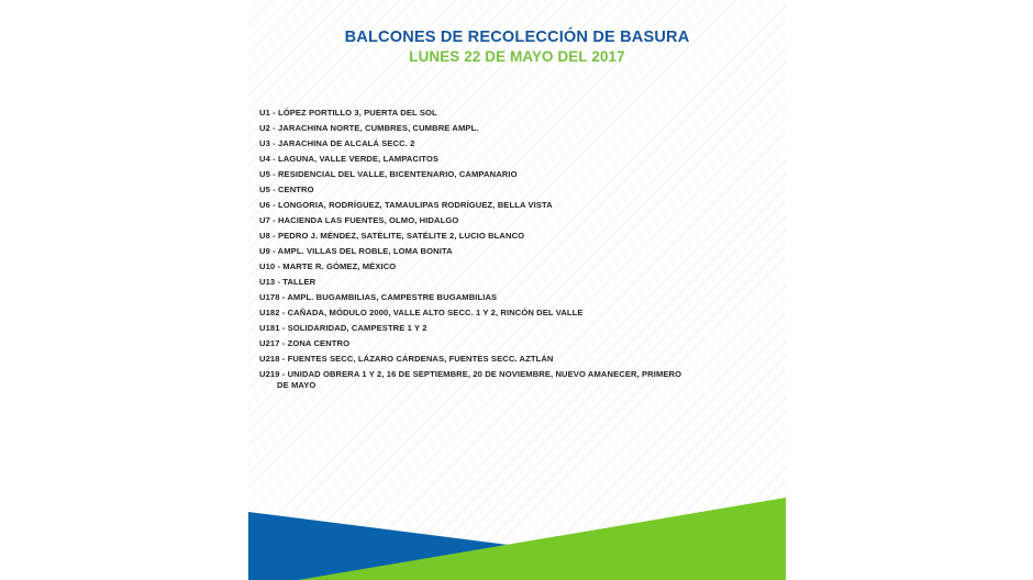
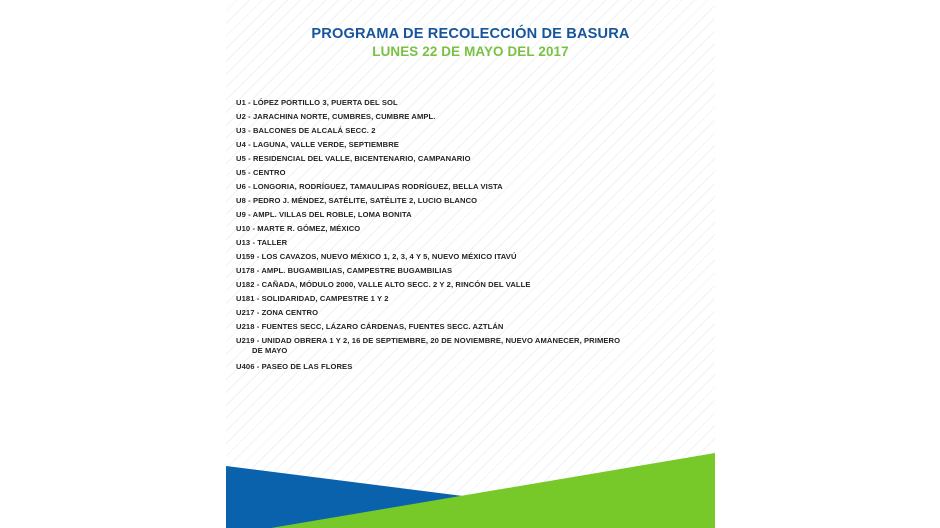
- BALCONES DE RECOLECCIÓN DE BASURA
+ PROGRAMA DE RECOLECCIÓN DE BASURA
  LUNES 22 DE MAYO DEL 2017
  U1 - LÓPEZ PORTILLO 3, PUERTA DEL SOL
  U2 - JARACHINA NORTE, CUMBRES, CUMBRE AMPL.
- U3 - JARACHINA DE ALCALÁ SECC. 2
+ U3 - BALCONES DE ALCALÁ SECC. 2
- U4 - LAGUNA, VALLE VERDE, LAMPACITOS
+ U4 - LAGUNA, VALLE VERDE, SEPTIEMBRE
  U5 - RESIDENCIAL DEL VALLE, BICENTENARIO, CAMPANARIO
  U5 - CENTRO
  U6 - LONGORIA, RODRÍGUEZ, TAMAULIPAS RODRÍGUEZ, BELLA VISTA
- U7 - HACIENDA LAS FUENTES, OLMO, HIDALGO
  U8 - PEDRO J. MÉNDEZ, SATÉLITE, SATÉLITE 2, LUCIO BLANCO
  U9 - AMPL. VILLAS DEL ROBLE, LOMA BONITA
  U10 - MARTE R. GÓMEZ, MÉXICO
  U13 - TALLER
+ U159 - LOS CAVAZOS, NUEVO MÉXICO 1, 2, 3, 4 Y 5, NUEVO MÉXICO ITAVÚ
  U178 - AMPL. BUGAMBILIAS, CAMPESTRE BUGAMBILIAS
- U182 - CAÑADA, MÓDULO 2000, VALLE ALTO SECC. 1 Y 2, RINCÓN DEL VALLE
+ U182 - CAÑADA, MÓDULO 2000, VALLE ALTO SECC. 2 Y 2, RINCÓN DEL VALLE
  U181 - SOLIDARIDAD, CAMPESTRE 1 Y 2
  U217 - ZONA CENTRO
  U218 - FUENTES SECC, LÁZARO CÁRDENAS, FUENTES SECC. AZTLÁN
  U219 - UNIDAD OBRERA 1 Y 2, 16 DE SEPTIEMBRE, 20 DE NOVIEMBRE, NUEVO AMANECER, PRIMERO
  DE MAYO
+ U406 - PASEO DE LAS FLORES
